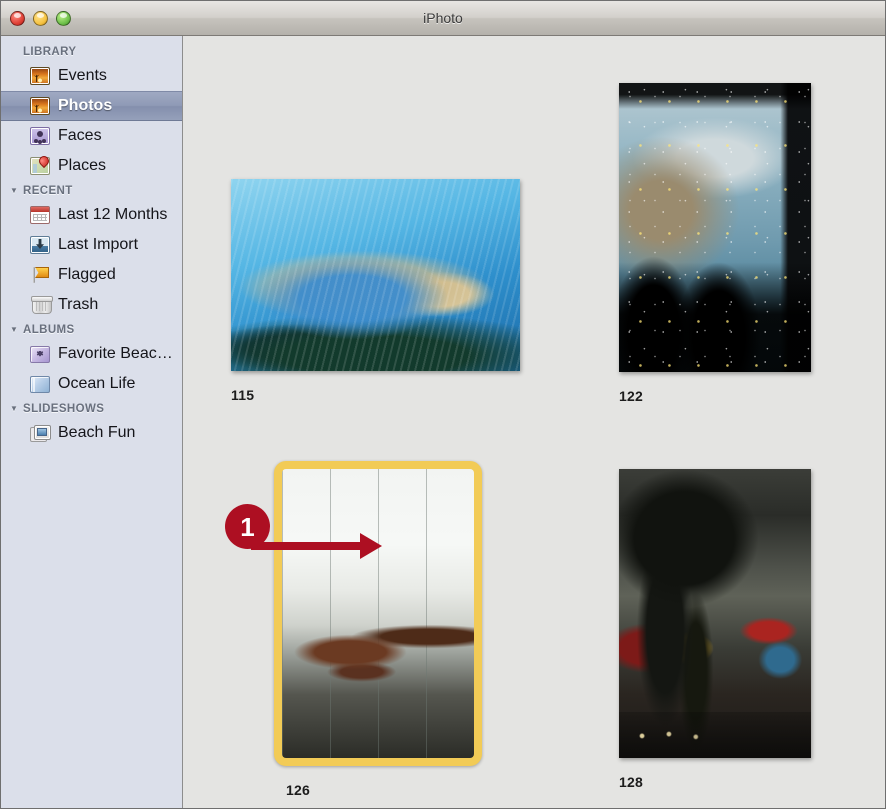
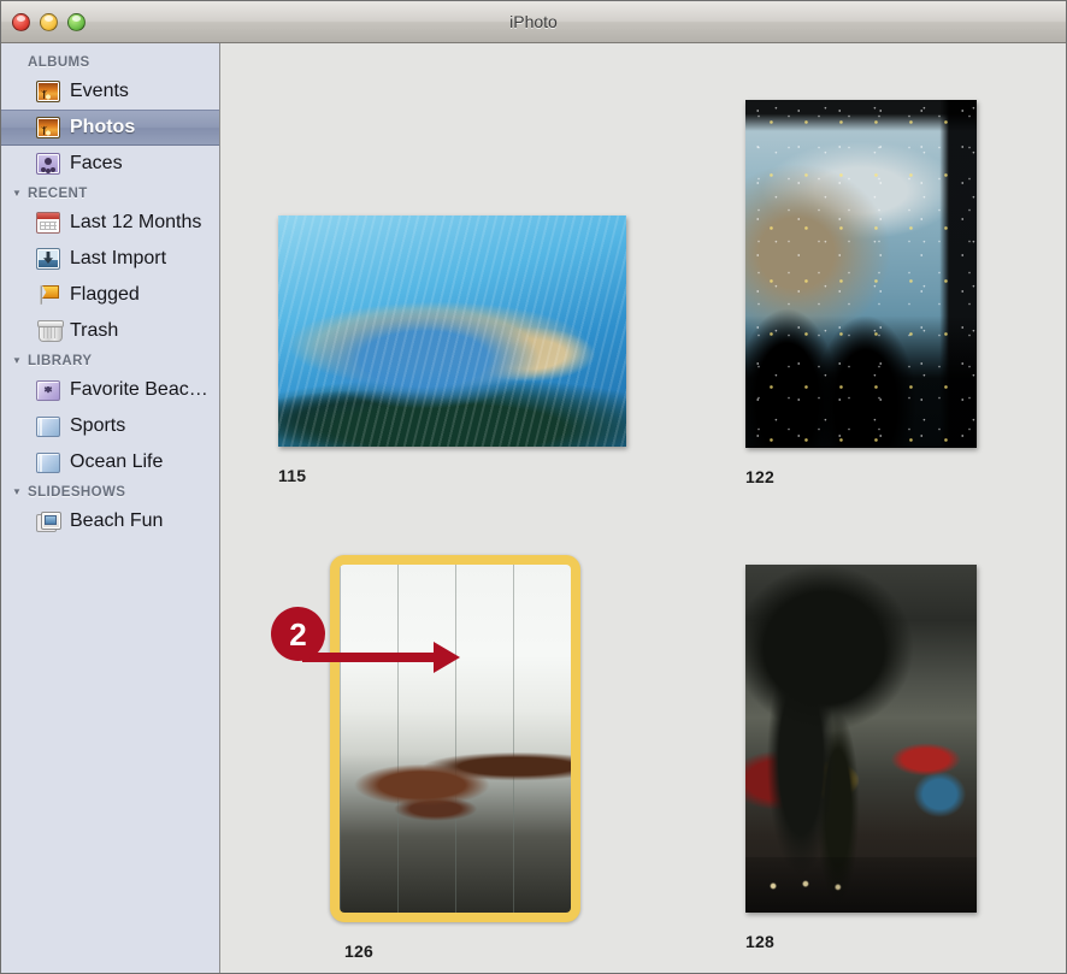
  iPhoto
- LIBRARY
+ ALBUMS
  Events
  Photos
  Faces
- Places
  ▼
  RECENT
  Last 12 Months
  Last Import
  Flagged
  Trash
  ▼
- ALBUMS
+ LIBRARY
  Favorite Beac…
+ Sports
  Ocean Life
  ▼
  SLIDESHOWS
  Beach Fun
  115
  122
  126
  128
- 1
+ 2
